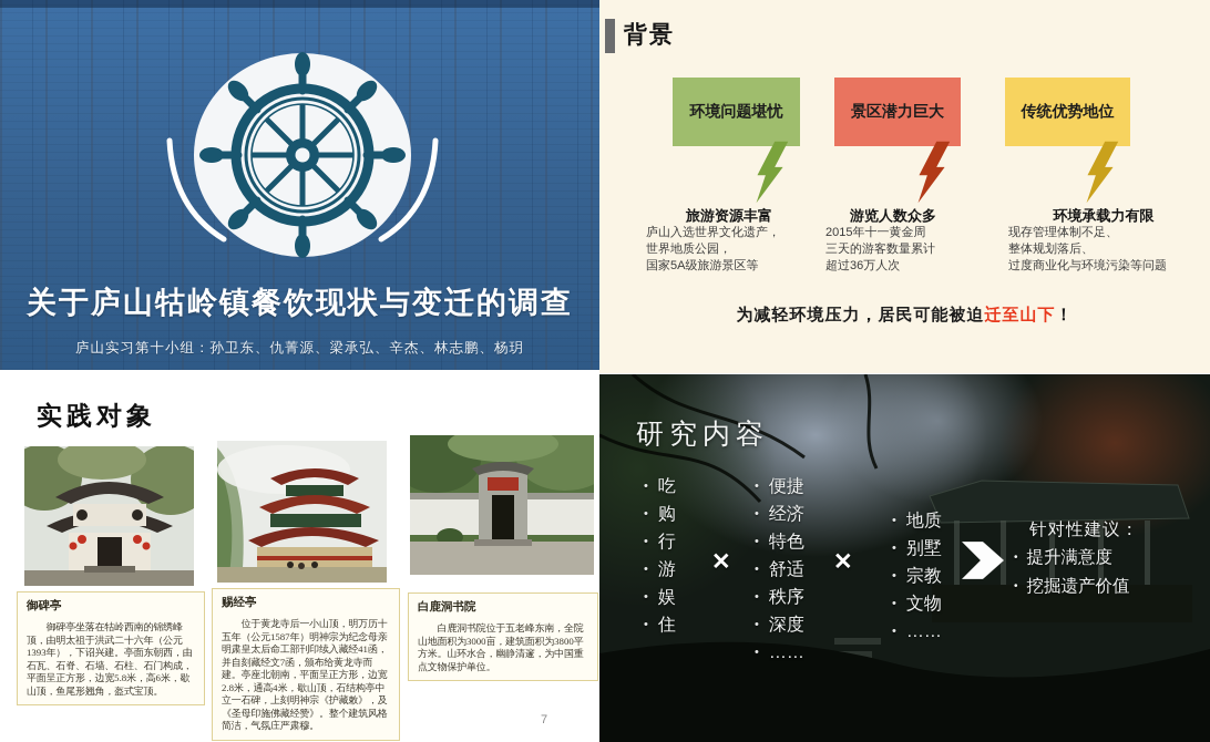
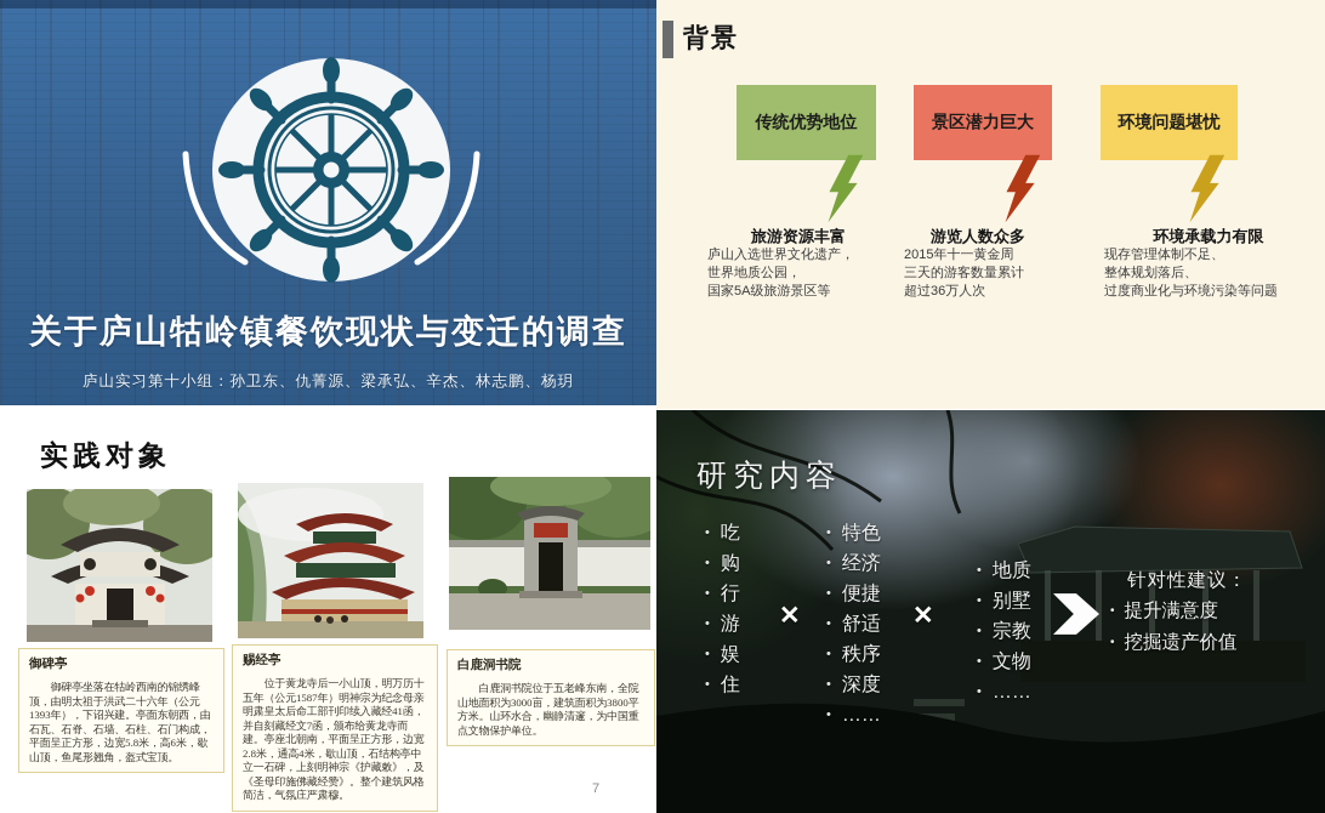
  关于庐山牯岭镇餐饮现状与变迁的调查
  庐山实习第十小组：孙卫东、仇菁源、梁承弘、辛杰、林志鹏、杨玥
  背景
- 环境问题堪忧
+ 传统优势地位
  景区潜力巨大
- 传统优势地位
+ 环境问题堪忧
  旅游资源丰富
  游览人数众多
  环境承载力有限
  庐山入选世界文化遗产，
  世界地质公园，
  国家5A级旅游景区等
  2015年十一黄金周
  三天的游客数量累计
  超过36万人次
  现存管理体制不足、
  整体规划落后、
  过度商业化与环境污染等问题
- 为减轻环境压力，居民可能被迫迁至山下！
  实践对象
  御碑亭
  御碑亭坐落在牯岭西南的锦绣峰顶，由明太祖于洪武二十六年（公元1393年），下诏兴建。亭面东朝西，由石瓦、石脊、石墙、石柱、石门构成，平面呈正方形，边宽5.8米，高6米，歇山顶，鱼尾形翘角，盔式宝顶。
  赐经亭
  位于黄龙寺后一小山顶，明万历十五年（公元1587年）明神宗为纪念母亲明肃皇太后命工部刊印续入藏经41函，并自刻藏经文7函，颁布给黄龙寺而建。亭座北朝南，平面呈正方形，边宽2.8米，通高4米，歇山顶，石结构亭中立一石碑，上刻明神宗《护藏敕》，及《圣母印施佛藏经赞》。整个建筑风格简洁，气氛庄严肃穆。
  白鹿洞书院
  白鹿洞书院位于五老峰东南，全院山地面积为3000亩，建筑面积为3800平方米。山环水合，幽静清邃，为中国重点文物保护单位。
  7
  研究内容
  吃
  购
  行
  游
  娱
  住
  ✕
- 便捷
+ 特色
  经济
- 特色
+ 便捷
  舒适
  秩序
  深度
  ……
  ✕
  地质
  别墅
  宗教
  文物
  ……
  针对性建议：
  提升满意度
  挖掘遗产价值
